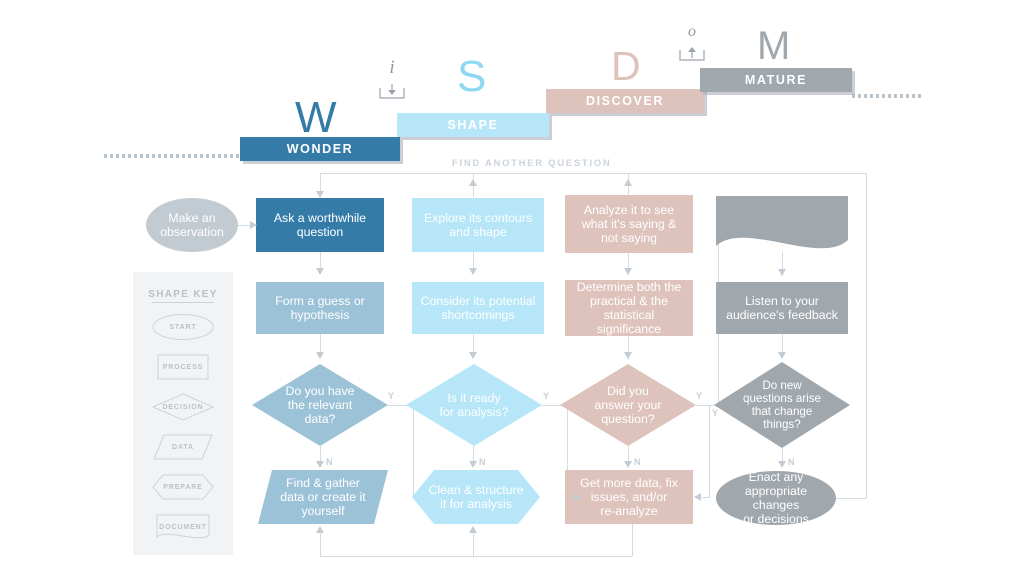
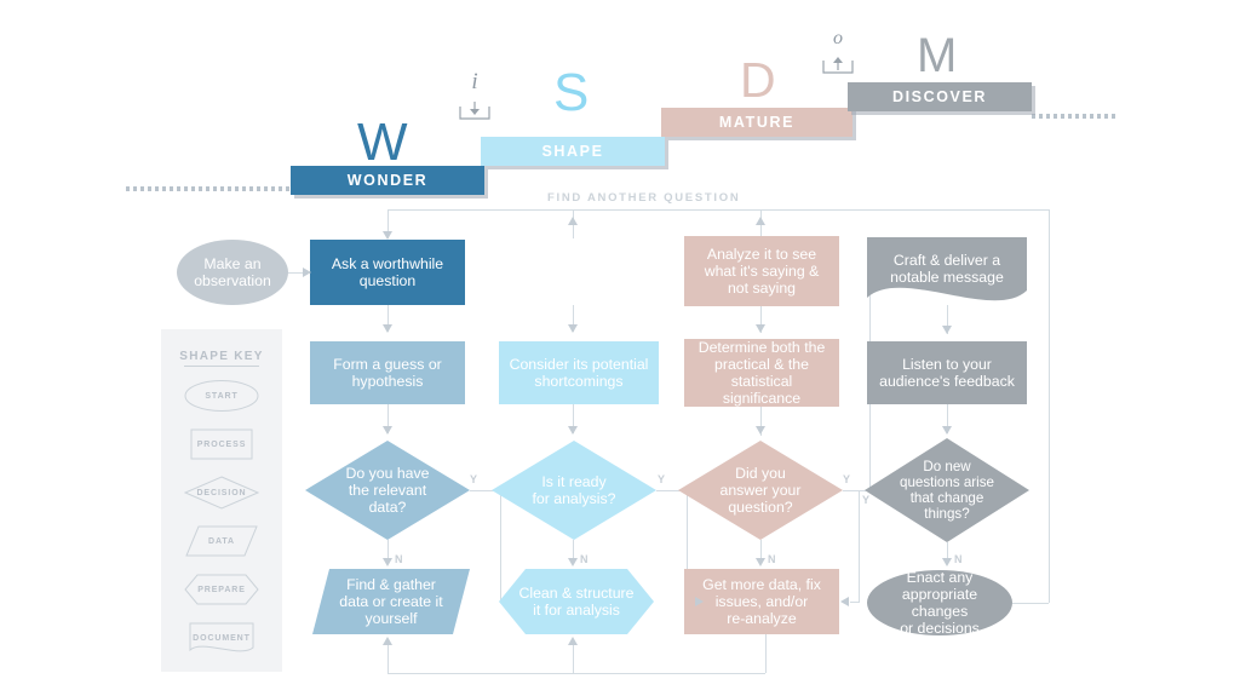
  W
  WONDER
  i
  S
  SHAPE
  D
- DISCOVER
+ MATURE
  o
  M
- MATURE
+ DISCOVER
  SHAPE KEY
  FIND ANOTHER QUESTION
  Make an
  observation
  Ask a worthwhile
  question
  Form a guess or
  hypothesis
  Do you have
  the relevant
  data?
  Y
  N
  Find & gather
  data or create it
  yourself
- Explore its contours
- and shape
  Consider its potential
  shortcomings
  Is it ready
  for analysis?
  Y
  N
  Clean & structure
  it for analysis
  Analyze it to see
  what it's saying &
  not saying
  Determine both the
  practical & the
  statistical significance
  Did you
  answer your
  question?
  Y
  N
  Get more data, fix
  issues, and/or
  re-analyze
+ Craft & deliver a
+ notable message
  Listen to your
  audience's feedback
  Do new
  questions arise
  that change
  things?
  Y
  N
  Enact any
  appropriate changes
  or decisions
